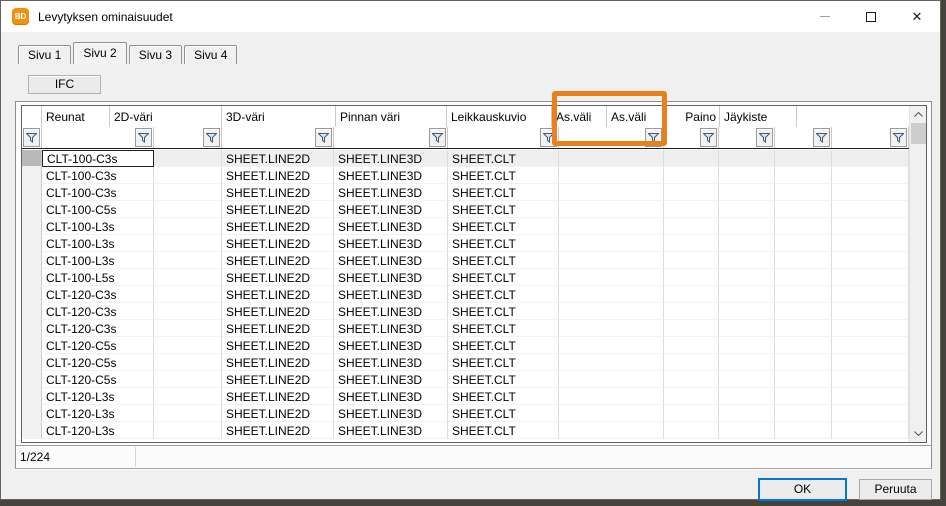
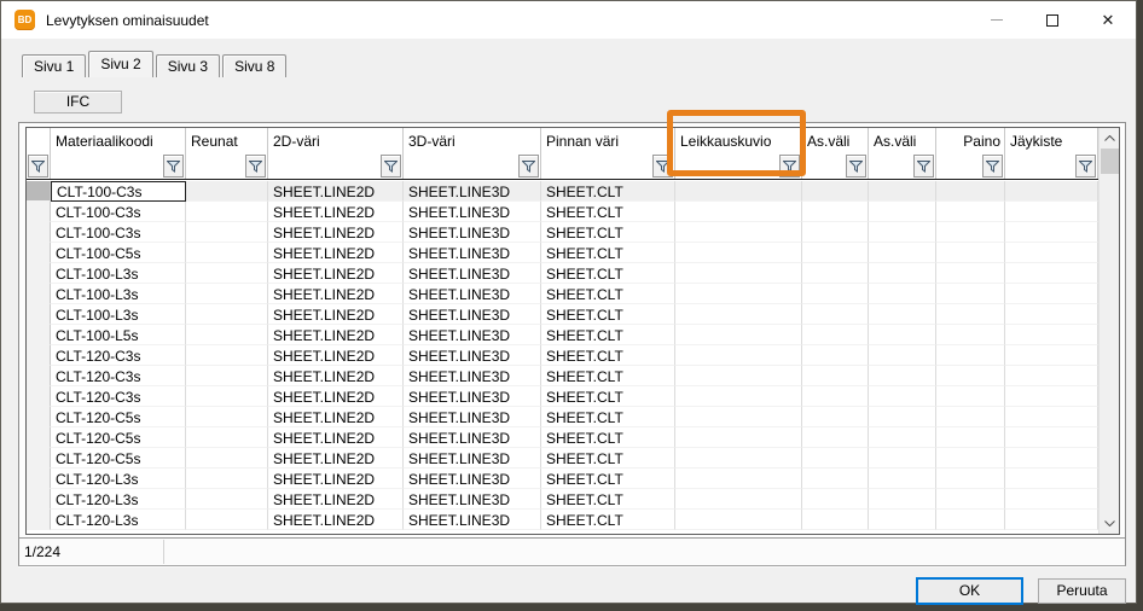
  BD
  Levytyksen ominaisuudet
  ✕
  Sivu 1
  Sivu 2
  Sivu 3
- Sivu 4
+ Sivu 8
  IFC
+ Materiaalikoodi
  Reunat
  2D-väri
  3D-väri
  Pinnan väri
  Leikkauskuvio
  As.väli
  As.väli
  Paino
  Jäykiste
  CLT-100-C3s
  SHEET.LINE2D
  SHEET.LINE3D
  SHEET.CLT
  CLT-100-C3s
  SHEET.LINE2D
  SHEET.LINE3D
  SHEET.CLT
  CLT-100-C3s
  SHEET.LINE2D
  SHEET.LINE3D
  SHEET.CLT
  CLT-100-C5s
  SHEET.LINE2D
  SHEET.LINE3D
  SHEET.CLT
  CLT-100-L3s
  SHEET.LINE2D
  SHEET.LINE3D
  SHEET.CLT
  CLT-100-L3s
  SHEET.LINE2D
  SHEET.LINE3D
  SHEET.CLT
  CLT-100-L3s
  SHEET.LINE2D
  SHEET.LINE3D
  SHEET.CLT
  CLT-100-L5s
  SHEET.LINE2D
  SHEET.LINE3D
  SHEET.CLT
  CLT-120-C3s
  SHEET.LINE2D
  SHEET.LINE3D
  SHEET.CLT
  CLT-120-C3s
  SHEET.LINE2D
  SHEET.LINE3D
  SHEET.CLT
  CLT-120-C3s
  SHEET.LINE2D
  SHEET.LINE3D
  SHEET.CLT
  CLT-120-C5s
  SHEET.LINE2D
  SHEET.LINE3D
  SHEET.CLT
  CLT-120-C5s
  SHEET.LINE2D
  SHEET.LINE3D
  SHEET.CLT
  CLT-120-C5s
  SHEET.LINE2D
  SHEET.LINE3D
  SHEET.CLT
  CLT-120-L3s
  SHEET.LINE2D
  SHEET.LINE3D
  SHEET.CLT
  CLT-120-L3s
  SHEET.LINE2D
  SHEET.LINE3D
  SHEET.CLT
  CLT-120-L3s
  SHEET.LINE2D
  SHEET.LINE3D
  SHEET.CLT
  1/224
  OK
  Peruuta
